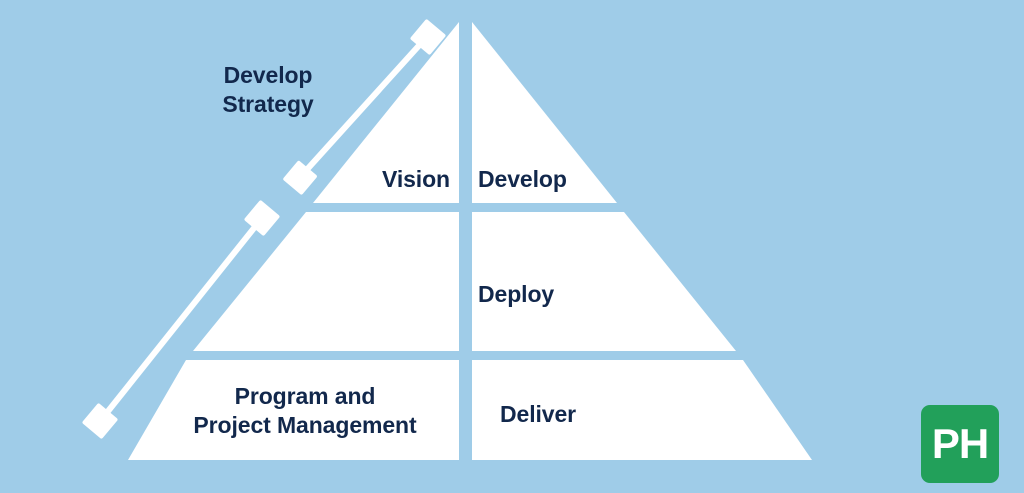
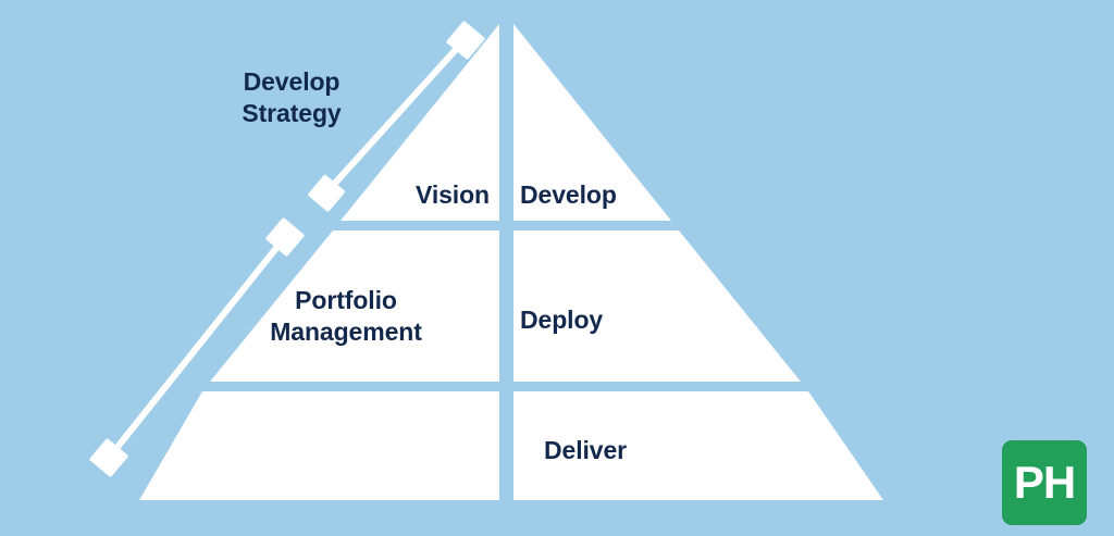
  Develop
  Strategy
  Vision
  Develop
+ Portfolio
+ Management
  Deploy
- Program and
- Project Management
  Deliver
  PH
